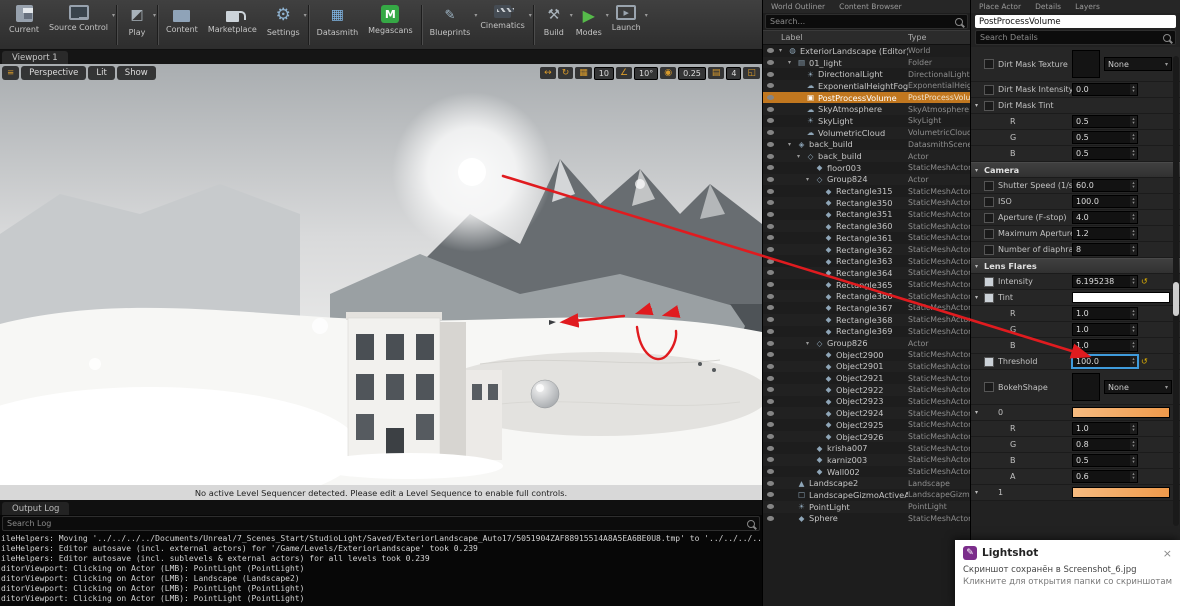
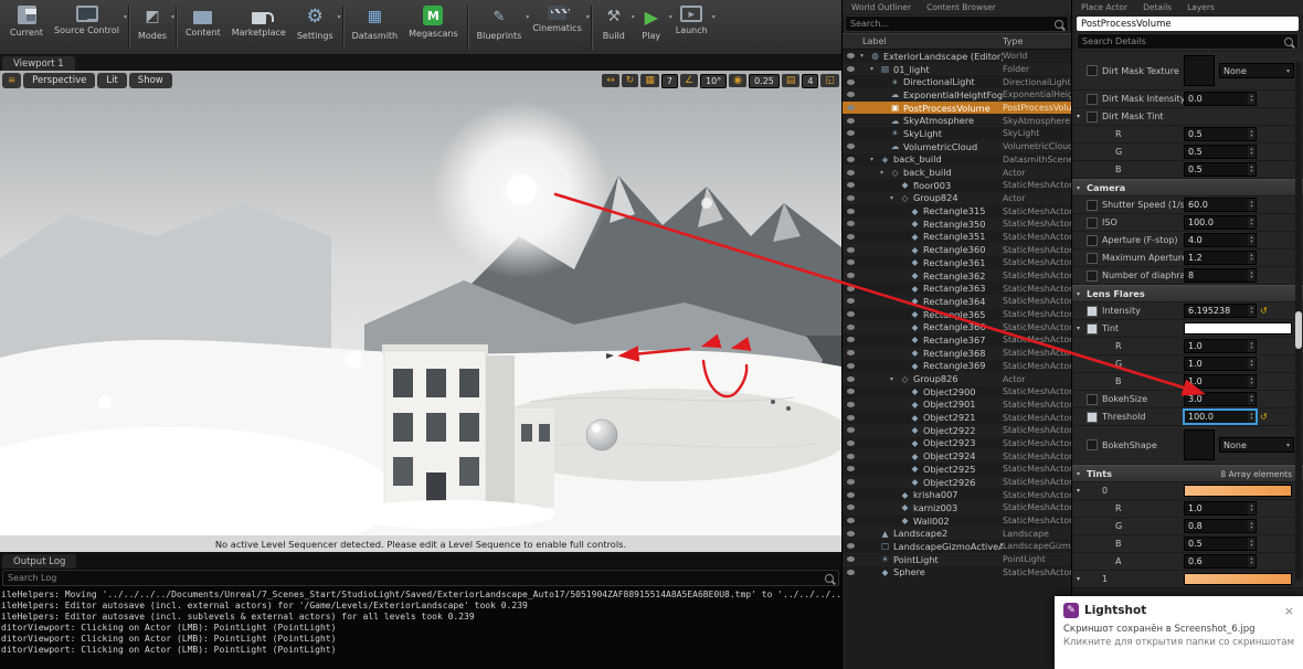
  Current
  Source Control
  ◩
- Play
+ Modes
  Content
  Marketplace
  ⚙
  Settings
  ▦
  Datasmith
  M
  Megascans
  ✎
  Blueprints
  Cinematics
  ⚒
  Build
  ▶
- Modes
+ Play
  ▶
  Launch
  Viewport 1
  ≡
  Perspective
  Lit
  Show
  ↔
  ↻
  ▦
- 10
+ 7
  ∠
  10°
  ◉
  0.25
  ▤
  4
  ◱
  No active Level Sequencer detected. Please edit a Level Sequence to enable full controls.
  Output Log
  Search Log
  ileHelpers: Moving '../../../../Documents/Unreal/7_Scenes_Start/StudioLight/Saved/ExteriorLandscape_Auto17/5051904ZAF88915514A8A5EA6BE0U8.tmp' to '../../../..
  ileHelpers: Editor autosave (incl. external actors) for '/Game/Levels/ExteriorLandscape' took 0.239
  ileHelpers: Editor autosave (incl. sublevels & external actors) for all levels took 0.239
  ditorViewport: Clicking on Actor (LMB): PointLight (PointLight)
- ditorViewport: Clicking on Actor (LMB): Landscape (Landscape2)
  ditorViewport: Clicking on Actor (LMB): PointLight (PointLight)
  ditorViewport: Clicking on Actor (LMB): PointLight (PointLight)
  World Outliner
  Content Browser
  Search...
  Label
  Type
  ◍
  ExteriorLandscape (Editor)
  World
  ▤
  01_light
  Folder
  ☀
  DirectionalLight
  DirectionalLight
  ☁
  ExponentialHeightFog
  ExponentialHei
  ▣
  PostProcessVolume
  PostProcessVolu
  ☁
  SkyAtmosphere
  SkyAtmosphere
  ☀
  SkyLight
  SkyLight
  ☁
  VolumetricCloud
  VolumetricClou
  ◈
  back_build
  ◇
  back_build
  Actor
  ◆
  floor003
  StaticMeshActo
  ◇
  Group824
  Actor
  ◆
  Rectangle315
  StaticMeshActo
  ◆
  Rectangle350
  StaticMeshActo
  ◆
  Rectangle351
  StaticMeshActo
  ◆
  Rectangle360
  StaticMeshActo
  ◆
  Rectangle361
  StaticMeshActo
  ◆
  Rectangle362
  StaticMeshActo
  ◆
  Rectangle363
  StaticMeshActo
  ◆
  Rectangle364
  StaticMeshActo
  ◆
  Recngle365
  StaticMeshActo
  ◆
  Rectangle36
  StaticMeshActo
  ◆
  Rectangle367
  StatieshActo
  ◆
  Rectangle368
  StaticMeshAct
  ◆
  Rectangle369
  StaticMeshActo
  ◇
  Group826
  Actor
  ◆
  Object2900
  StaticMeshActo
  ◆
  Object2901
  StaticMeshActo
  ◆
  Object2921
  StaticMeshActo
  ◆
  Object2922
  StaticMeshActo
  ◆
  Object2923
  StaticMeshActo
  ◆
  Object2924
  StaticMeshActo
  ◆
  Object2925
  StaticMeshActo
  ◆
  Object2926
  StaticMeshActo
  ◆
  krisha007
  StaticMeshActo
  ◆
  karniz003
  StaticMeshActo
  ◆
  Wall002
  StaticMeshActo
  ▲
  Landscape2
  Landscape
  □
  LandscapeGizmoActiveA
  LandscapeGizm
  ☀
  PointLight
  PointLight
  ◆
  Sphere
  StaticMeshActo
  Place Actor
  Details
  Layers
  PostProcessVolume
  Search Details
  Dirt Mask Texture
  None
  Dirt Mask Intensity
  0.0
  Dirt Mask Tint
  R
  0.5
  G
  0.5
  B
  0.5
  Camera
  Shutter Speed (1/s
  60.0
  ISO
  100.0
  Aperture (F-stop)
  4.0
  Maximum Apertur
  1.2
  Number of diaphr
  8
  Lens Flares
  Intensity
  6.195238
  ↺
  Tint
  R
  1.0
  G
  1.0
  B
  1.0
+ BokehSize
+ 3.0
  Threshold
  100.0
  ↺
  BokehShape
  None
+ Tints
+ 8 Array elements
  0
  R
  1.0
  G
  0.8
  B
  0.5
  A
  0.6
  1
  ✎
  Lightshot
  ×
  Скриншот сохранён в Screenshot_6.jpg
  Кликните для открытия папки со скриншотам
